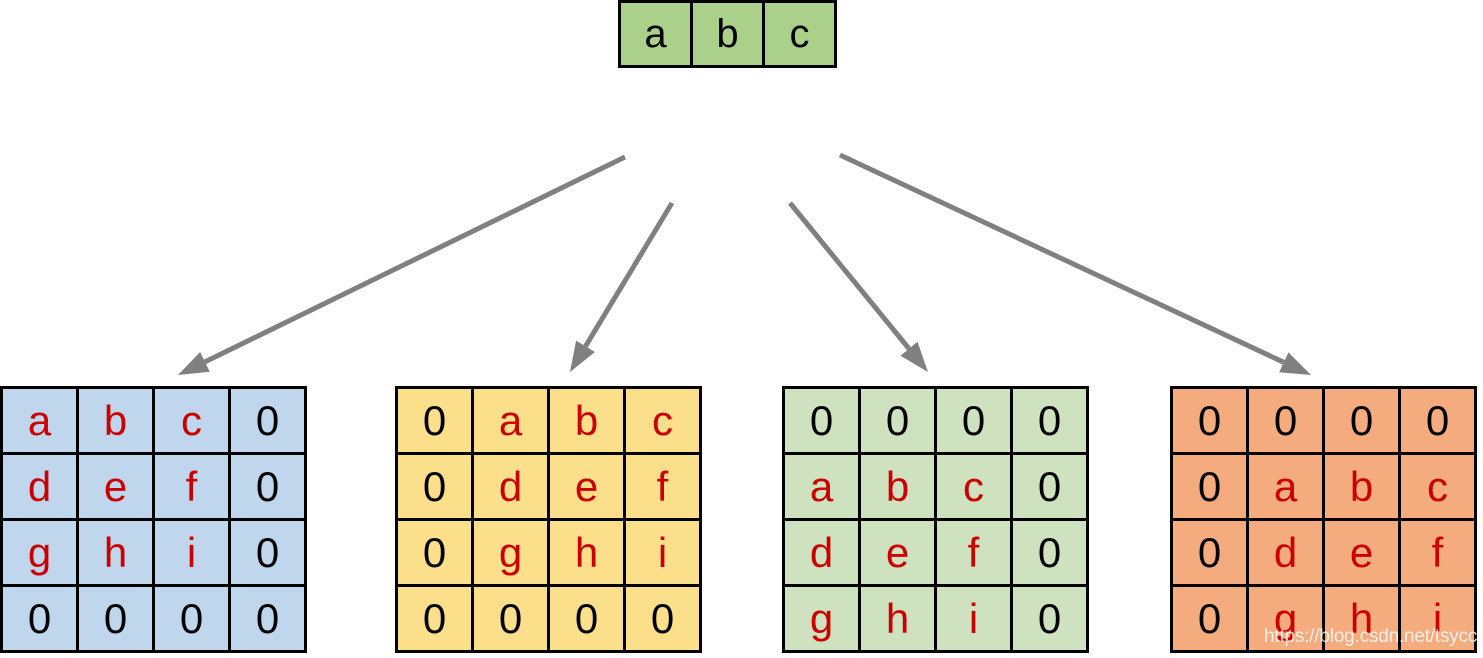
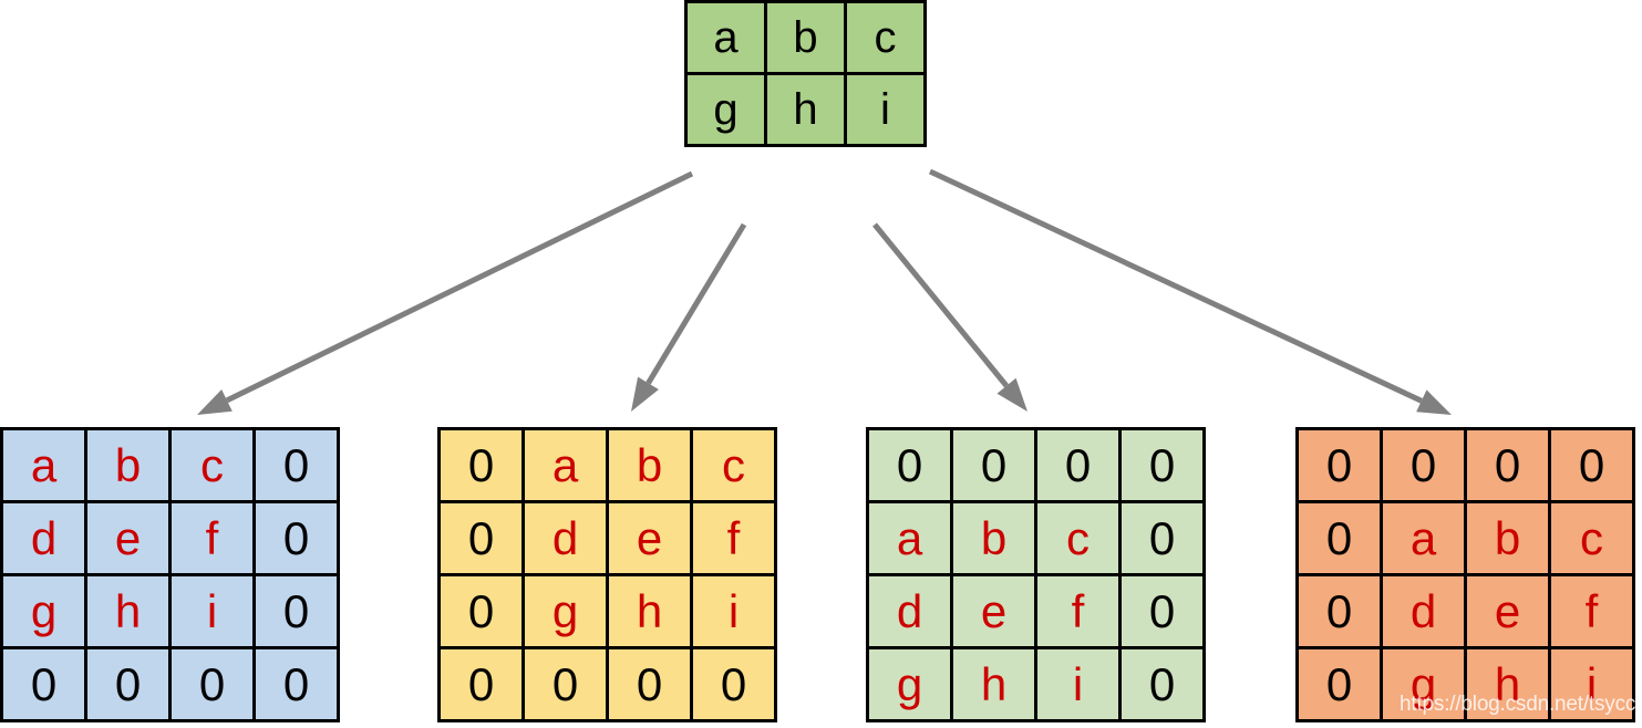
  a	b	c
+ g	h	i
  a	b	c	0
  d	e	f	0
  g	h	i	0
  0	0	0	0
  0	a	b	c
  0	d	e	f
  0	g	h	i
  0	0	0	0
  0	0	0	0
  a	b	c	0
  d	e	f	0
  g	h	i	0
  0	0	0	0
  0	a	b	c
  0	d	e	f
  0	g	h	i
  https://blog.csdn.net/tsyccn
